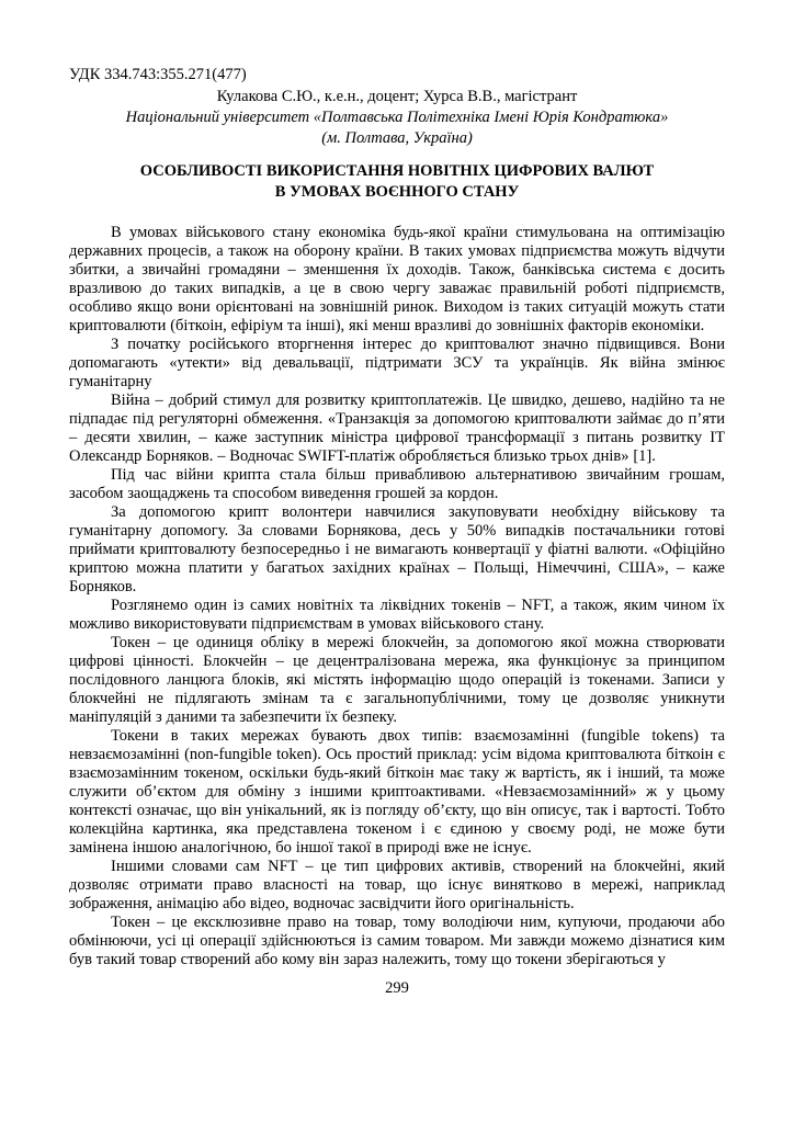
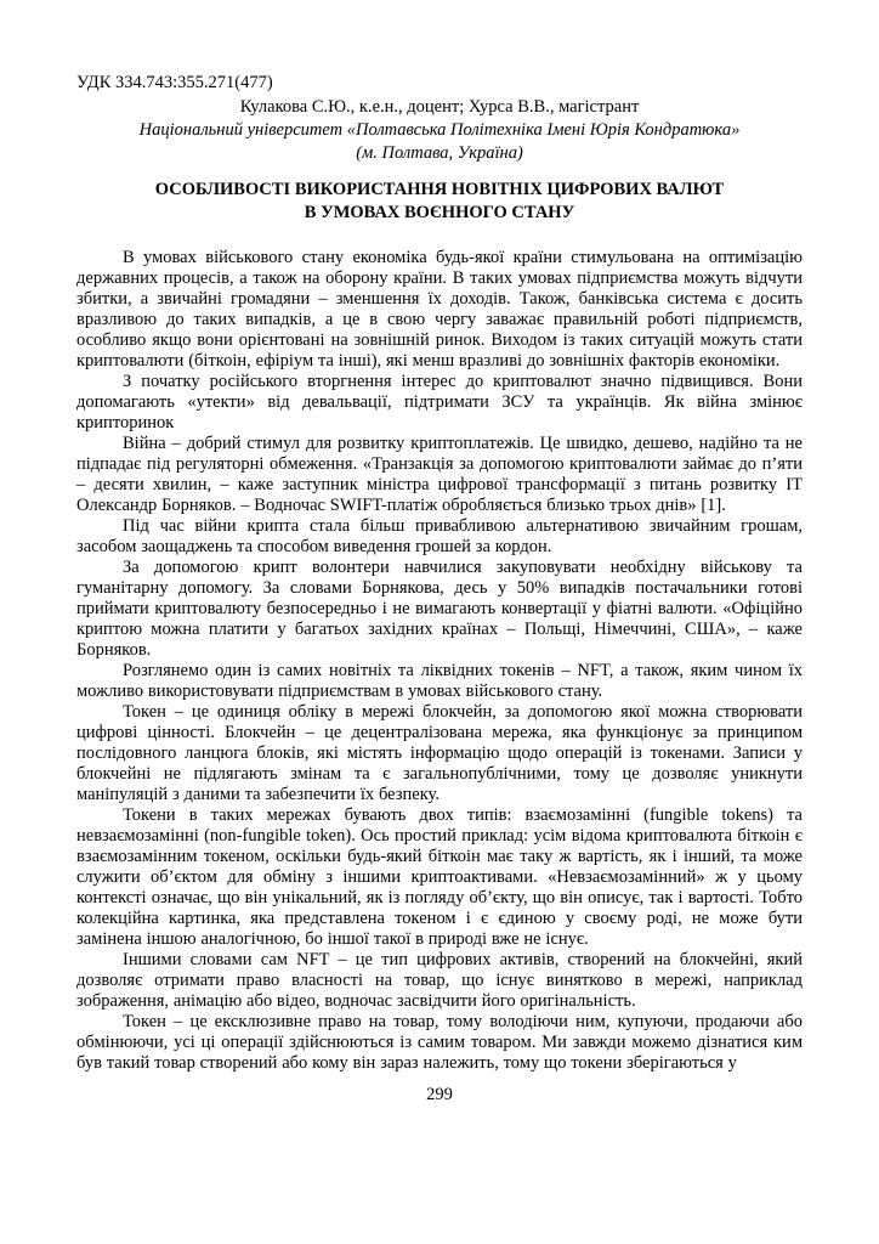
  УДК 334.743:355.271(477)
  Кулакова С.Ю., к.е.н., доцент; Хурса В.В., магістрант
  Національний університет «Полтавська Політехніка Імені Юрія Кондратюка»
  (м. Полтава, Україна)
  ОСОБЛИВОСТІ ВИКОРИСТАННЯ НОВІТНІХ ЦИФРОВИХ ВАЛЮТ
  В УМОВАХ ВОЄННОГО СТАНУ
  В умовах військового стану економіка будь-якої країни стимульована на оптимізацію державних процесів, а також на оборону країни. В таких умовах підприємства можуть відчути збитки, а звичайні громадяни – зменшення їх доходів. Також, банківська система є досить вразливою до таких випадків, а це в свою чергу заважає правильній роботі підприємств, особливо якщо вони орієнтовані на зовнішній ринок. Виходом із таких ситуацій можуть стати криптовалюти (біткоін, ефіріум та інші), які менш вразливі до зовнішніх факторів економіки.
- З початку російського вторгнення інтерес до криптовалют значно підвищився. Вони допомагають «утекти» від девальвації, підтримати ЗСУ та українців. Як війна змінює гуманітарну
+ З початку російського вторгнення інтерес до криптовалют значно підвищився. Вони допомагають «утекти» від девальвації, підтримати ЗСУ та українців. Як війна змінює крипторинок
  Війна – добрий стимул для розвитку криптоплатежів. Це швидко, дешево, надійно та не підпадає під регуляторні обмеження. «Транзакція за допомогою криптовалюти займає до п’яти – десяти хвилин, – каже заступник міністра цифрової трансформації з питань розвитку ІТ Олександр Борняков. – Водночас SWIFT-платіж обробляється близько трьох днів» [1].
  Під час війни крипта стала більш привабливою альтернативою звичайним грошам, засобом заощаджень та способом виведення грошей за кордон.
  За допомогою крипт волонтери навчилися закуповувати необхідну військову та гуманітарну допомогу. За словами Борнякова, десь у 50% випадків постачальники готові приймати криптовалюту безпосередньо і не вимагають конвертації у фіатні валюти. «Офіційно криптою можна платити у багатьох західних країнах – Польщі, Німеччині, США», – каже Борняков.
  Розглянемо один із самих новітніх та ліквідних токенів – NFT, а також, яким чином їх можливо використовувати підприємствам в умовах військового стану.
  Токен – це одиниця обліку в мережі блокчейн, за допомогою якої можна створювати цифрові цінності. Блокчейн – це децентралізована мережа, яка функціонує за принципом послідовного ланцюга блоків, які містять інформацію щодо операцій із токенами. Записи у блокчейні не підлягають змінам та є загальнопублічними, тому це дозволяє уникнути маніпуляцій з даними та забезпечити їх безпеку.
  Токени в таких мережах бувають двох типів: взаємозамінні (fungible tokens) та невзаємозамінні (non-fungible token). Ось простий приклад: усім відома криптовалюта біткоін є взаємозамінним токеном, оскільки будь-який біткоін має таку ж вартість, як і інший, та може служити об’єктом для обміну з іншими криптоактивами. «Невзаємозамінний» ж у цьому контексті означає, що він унікальний, як із погляду об’єкту, що він описує, так і вартості. Тобто колекційна картинка, яка представлена токеном і є єдиною у своєму роді, не може бути замінена іншою аналогічною, бо іншої такої в природі вже не існує.
  Іншими словами сам NFT – це тип цифрових активів, створений на блокчейні, який дозволяє отримати право власності на товар, що існує винятково в мережі, наприклад зображення, анімацію або відео, водночас засвідчити його оригінальність.
  Токен – це ексклюзивне право на товар, тому володіючи ним, купуючи, продаючи або обмінюючи, усі ці операції здійснюються із самим товаром. Ми завжди можемо дізнатися ким був такий товар створений або кому він зараз належить, тому що токени зберігаються у
  299
